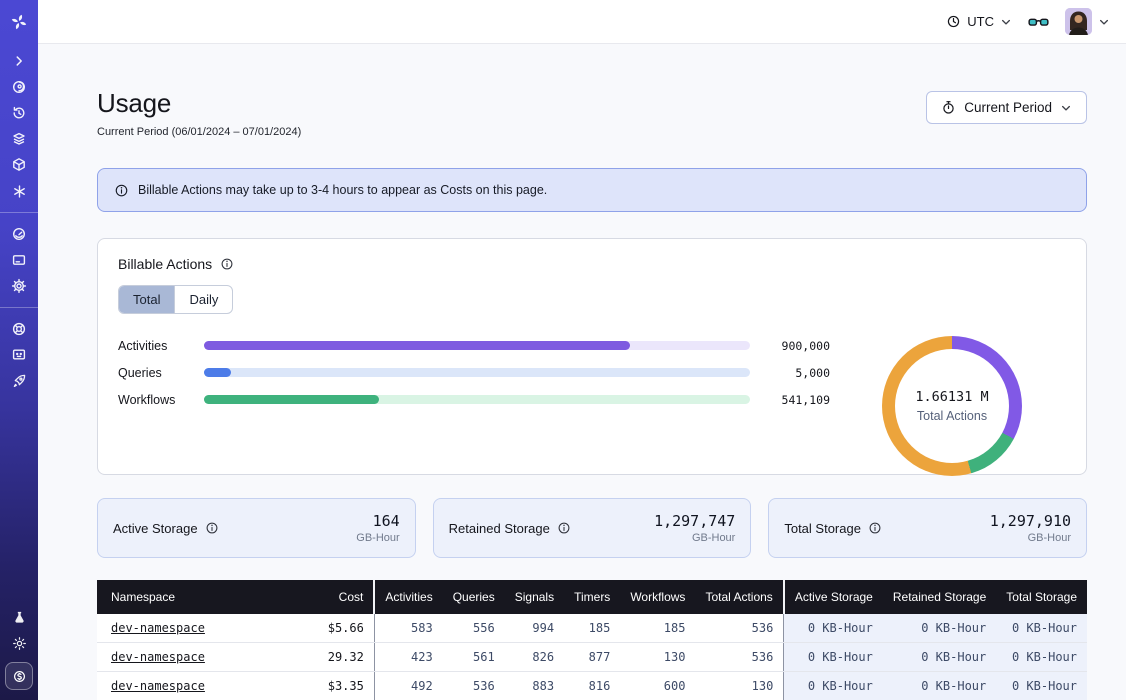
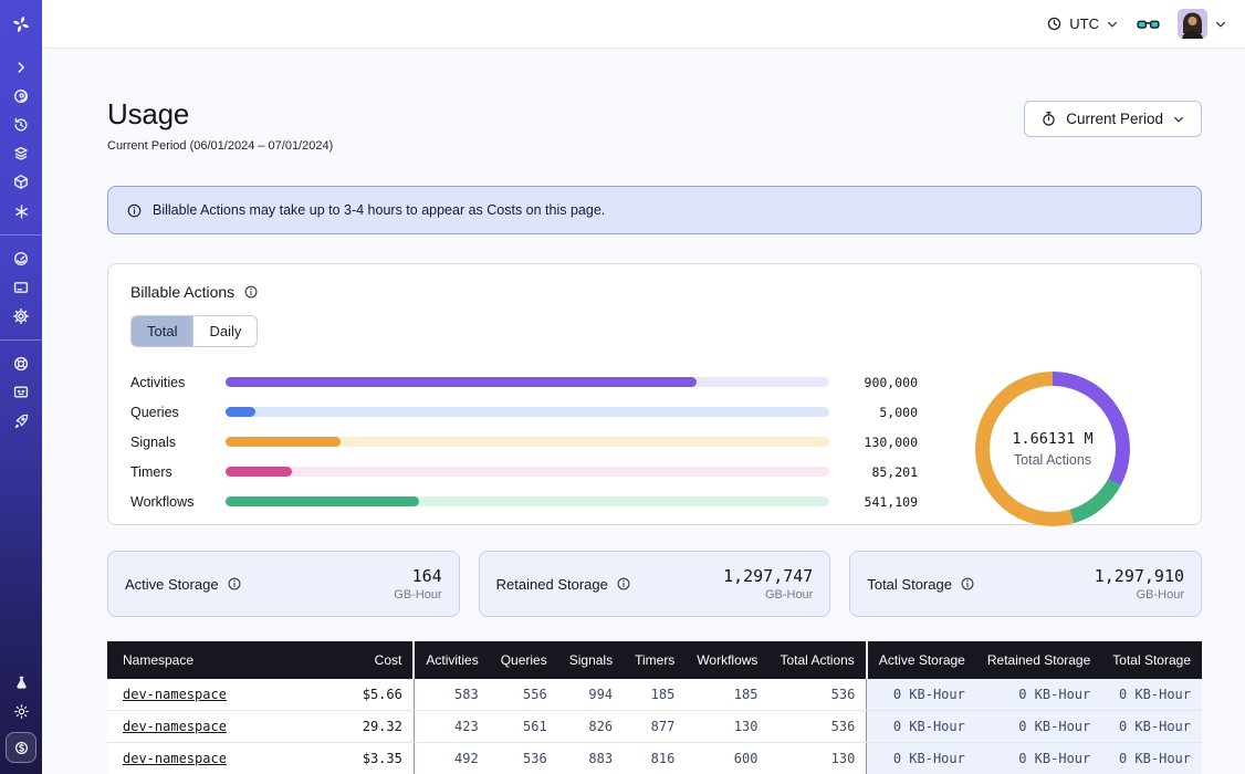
  UTC
  Usage
  Current Period (06/01/2024 – 07/01/2024)
  Current Period
  Billable Actions may take up to 3-4 hours to appear as Costs on this page.
  Billable Actions
  Total
  Daily
  Activities
  900,000
  Queries
  5,000
+ Signals
+ 130,000
+ Timers
+ 85,201
  Workflows
  541,109
  1.66131 M
  Total Actions
  Active Storage
  164
  GB-Hour
  Retained Storage
  1,297,747
  GB-Hour
  Total Storage
  1,297,910
  GB-Hour
  Namespace	Cost	Activities	Queries	Signals	Timers	Workflows	Total Actions	Active Storage	Retained Storage	Total Storage
  dev-namespace	$5.66	583	556	994	185	185	536	0 KB-Hour	0 KB-Hour	0 KB-Hour
  dev-namespace	29.32	423	561	826	877	130	536	0 KB-Hour	0 KB-Hour	0 KB-Hour
  dev-namespace	$3.35	492	536	883	816	600	130	0 KB-Hour	0 KB-Hour	0 KB-Hour
